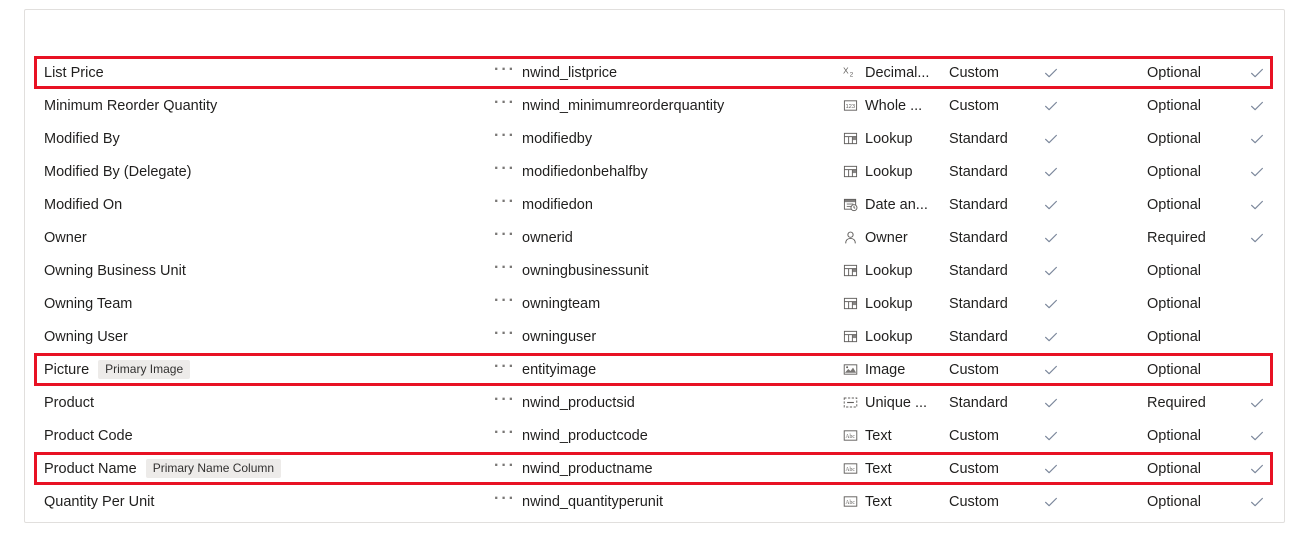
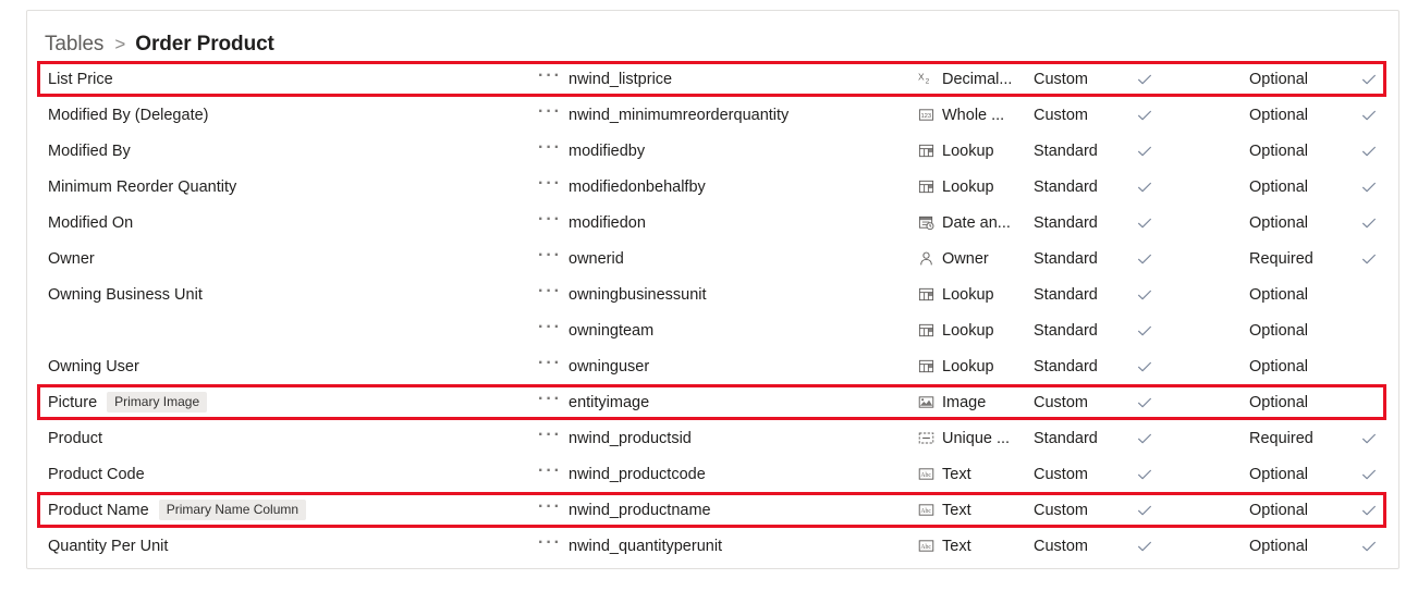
+ Tables
+ >
+ Order Product
  List Price
  ···
  nwind_listprice
  X
  Decimal...
  Custom
  Optional
- Minimum Reorder Quantity
+ Modified By (Delegate)
  ···
  nwind_minimumreorderquantity
  Whole ...
  Custom
  Optional
  Modified By
  ···
  modifiedby
  Lookup
  Standard
  Optional
- Modified By (Delegate)
+ Minimum Reorder Quantity
  ···
  modifiedonbehalfby
  Lookup
  Standard
  Optional
  Modified On
  ···
  modifiedon
  Date an...
  Standard
  Optional
  Owner
  ···
  ownerid
  Owner
  Standard
  Required
  Owning Business Unit
  ···
  owningbusinessunit
  Lookup
  Standard
  Optional
- Owning Team
  ···
  owningteam
  Lookup
  Standard
  Optional
  Owning User
  ···
  owninguser
  Lookup
  Standard
  Optional
  Picture
  Primary Image
  ···
  entityimage
  Image
  Custom
  Optional
  Product
  ···
  nwind_productsid
  Unique ...
  Standard
  Required
  Product Code
  ···
  nwind_productcode
  Text
  Custom
  Optional
  Product Name
  Primary Name Column
  ···
  nwind_productname
  Text
  Custom
  Optional
  Quantity Per Unit
  ···
  nwind_quantityperunit
  Text
  Custom
  Optional
